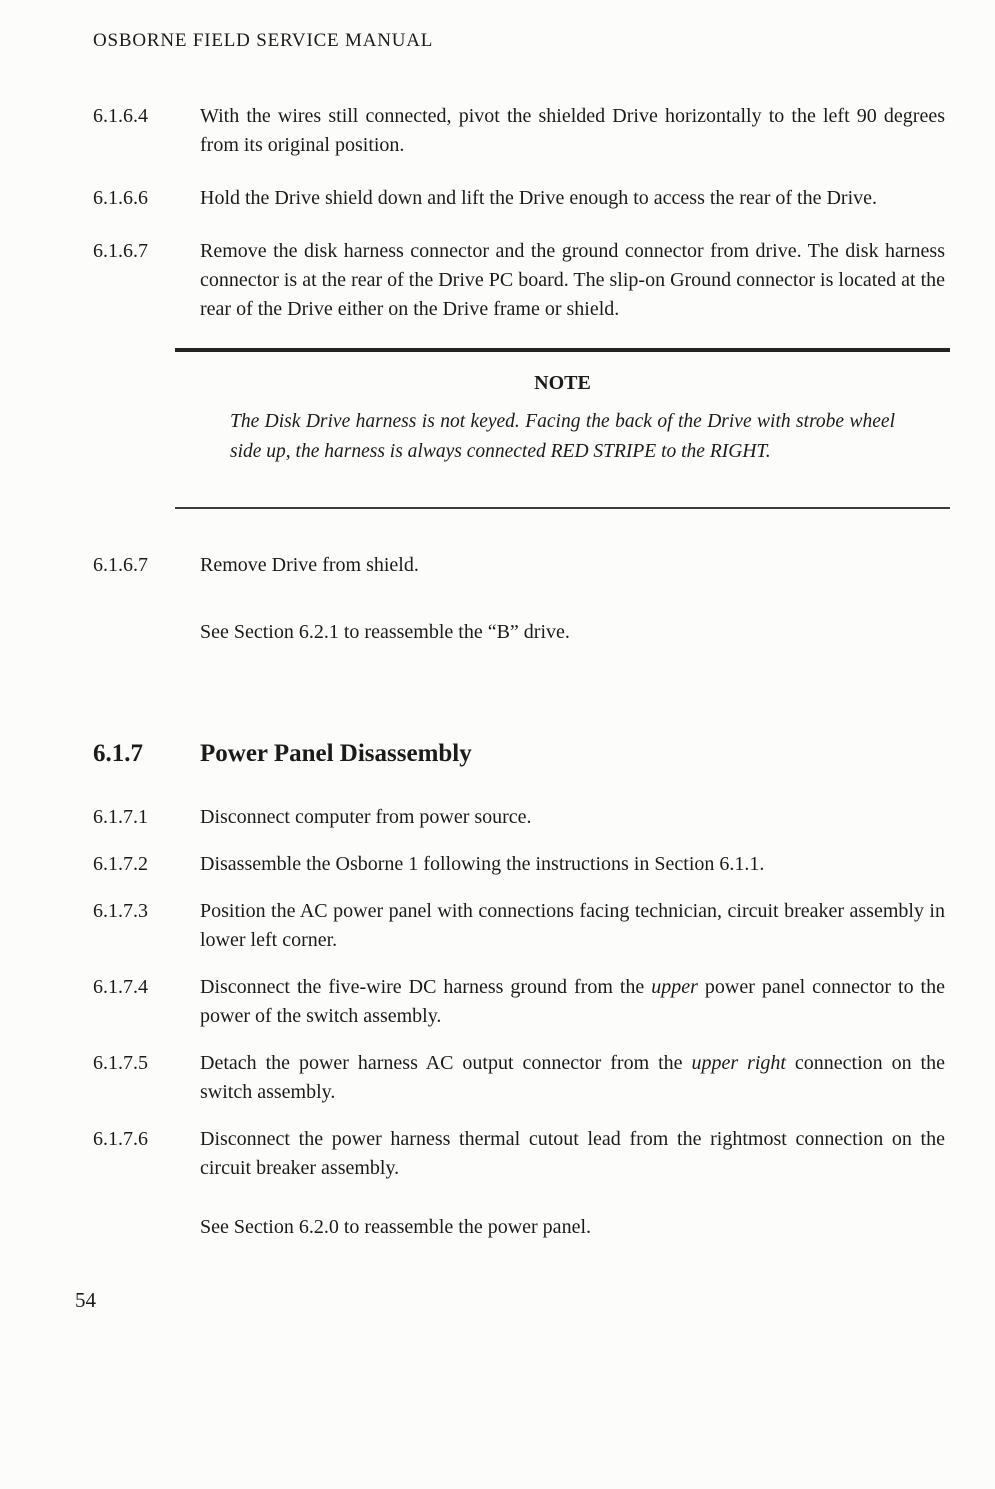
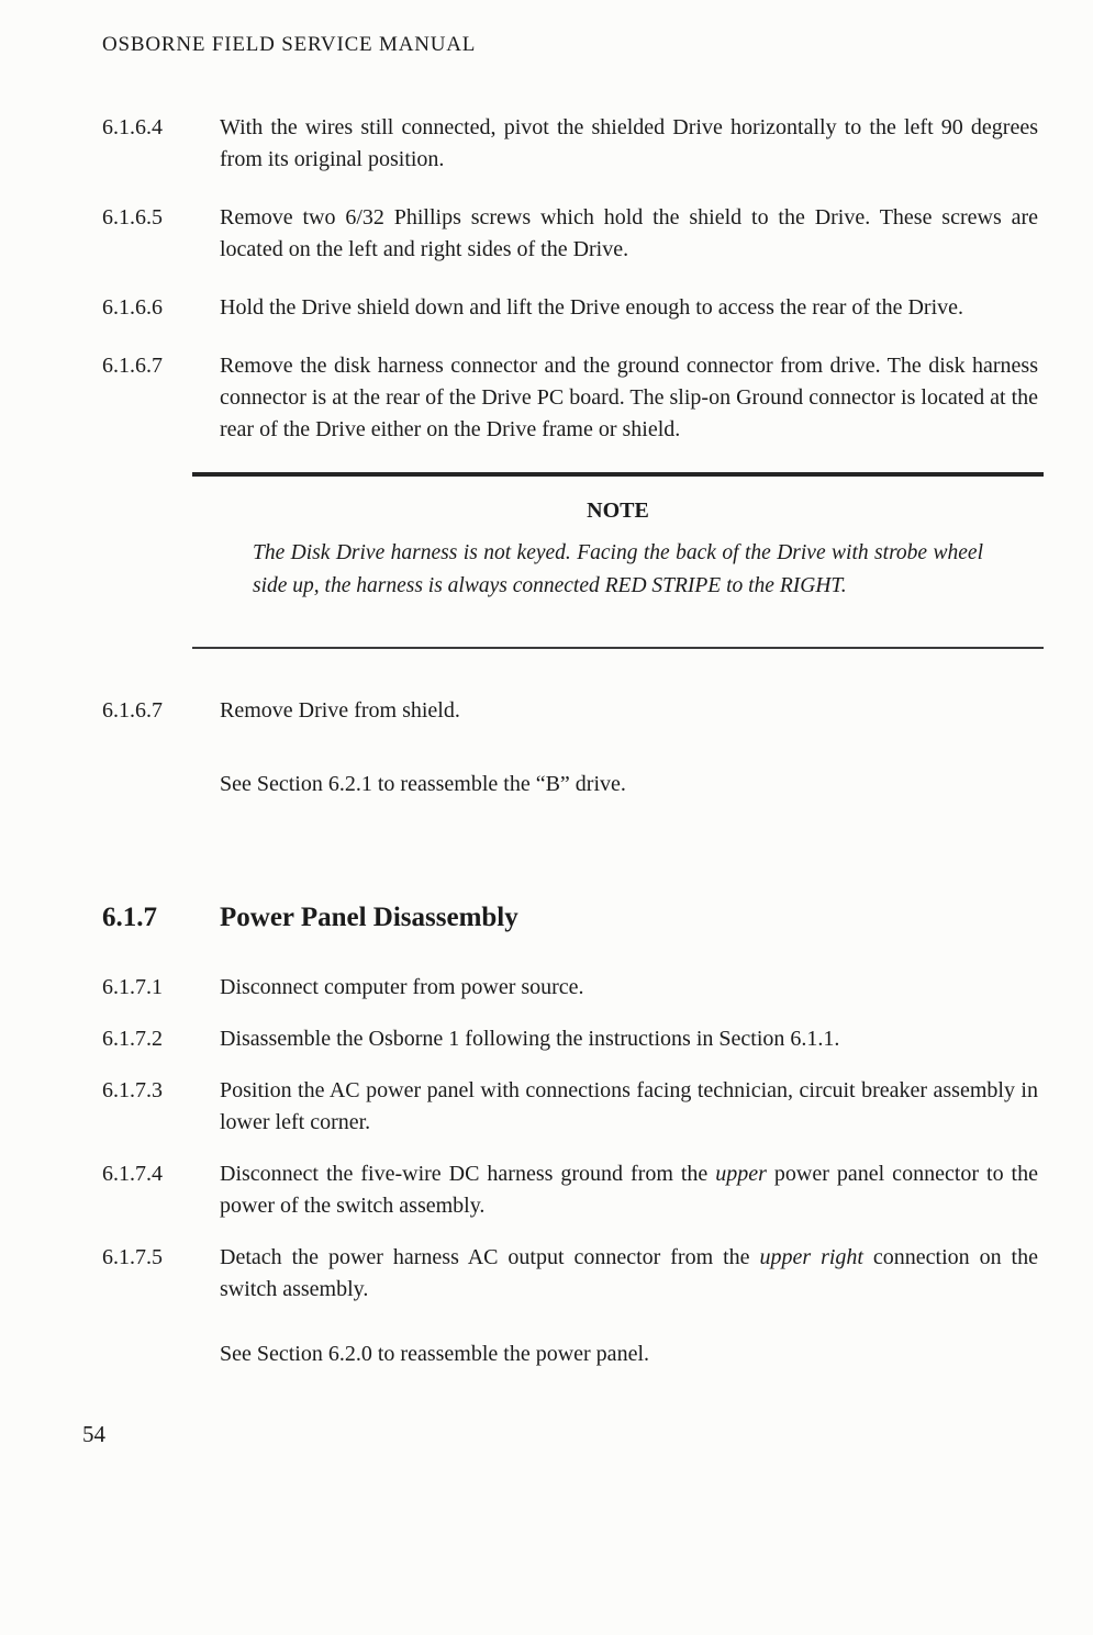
  OSBORNE FIELD SERVICE MANUAL
  6.1.6.4
  With the wires still connected, pivot the shielded Drive horizontally to the left 90 degrees from its original position.
+ 6.1.6.5
+ Remove two 6/32 Phillips screws which hold the shield to the Drive. These screws are located on the left and right sides of the Drive.
  6.1.6.6
  Hold the Drive shield down and lift the Drive enough to access the rear of the Drive.
  6.1.6.7
  Remove the disk harness connector and the ground connector from drive. The disk harness connector is at the rear of the Drive PC board. The slip-on Ground connector is located at the rear of the Drive either on the Drive frame or shield.
  NOTE
  The Disk Drive harness is not keyed. Facing the back of the Drive with strobe wheel side up, the harness is always connected RED STRIPE to the RIGHT.
  6.1.6.7
  Remove Drive from shield.
  See Section 6.2.1 to reassemble the “B” drive.
  6.1.7
  Power Panel Disassembly
  6.1.7.1
  Disconnect computer from power source.
  6.1.7.2
  Disassemble the Osborne 1 following the instructions in Section 6.1.1.
  6.1.7.3
  Position the AC power panel with connections facing technician, circuit breaker assembly in lower left corner.
  6.1.7.4
  Disconnect the five-wire DC harness ground from the upper power panel connector to the power of the switch assembly.
  6.1.7.5
  Detach the power harness AC output connector from the upper right connection on the switch assembly.
- 6.1.7.6
- Disconnect the power harness thermal cutout lead from the rightmost connection on the circuit breaker assembly.
  See Section 6.2.0 to reassemble the power panel.
  54
